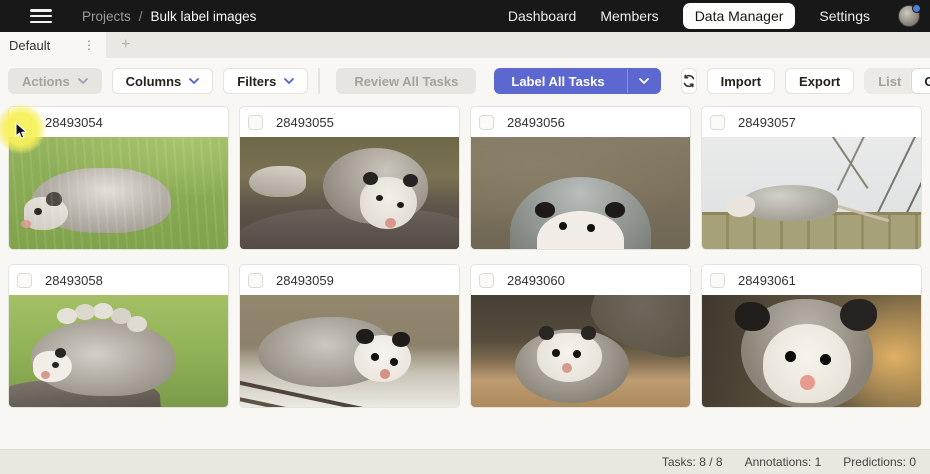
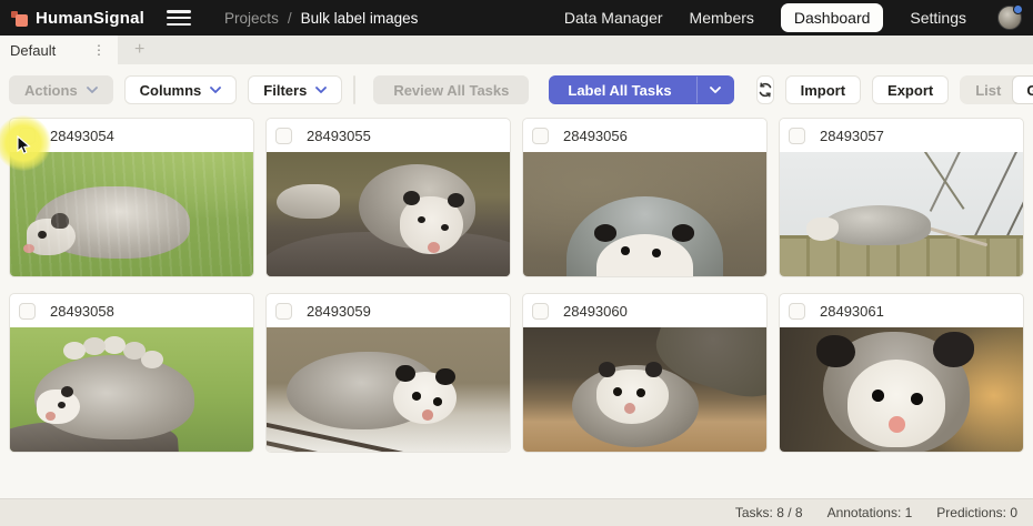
+ HumanSignal
  Projects
  /
  Bulk label images
- Dashboard
+ Data Manager
  Members
- Data Manager
+ Dashboard
  Settings
  Default
  ⋮
  +
  Actions
  Columns
  Filters
  Review All Tasks
  Label All Tasks
  Import
  Export
  List
  28493054
  28493055
  28493056
  28493057
  28493058
  28493059
  28493060
  28493061
  Tasks: 8 / 8
  Annotations: 1
  Predictions: 0
